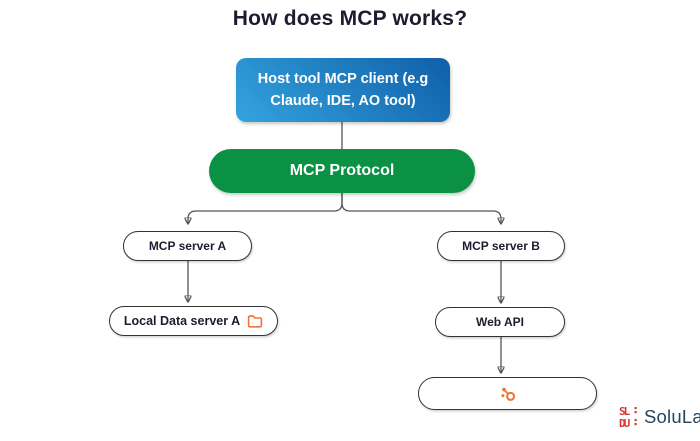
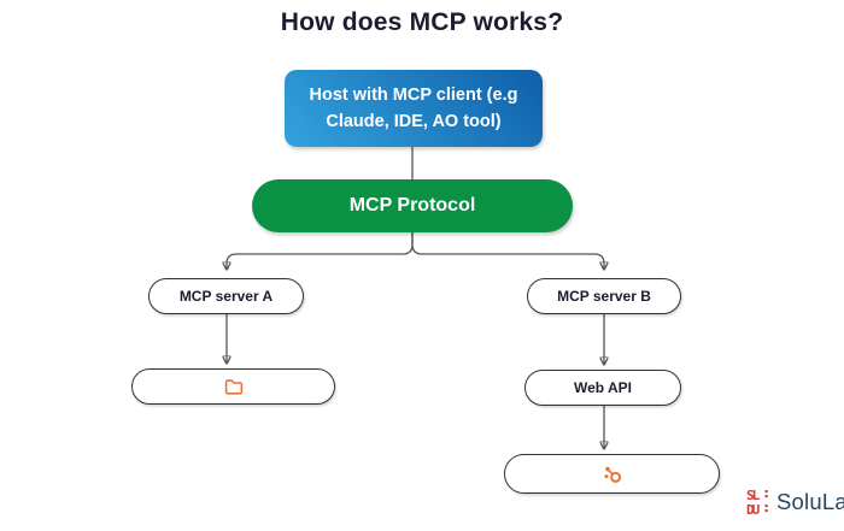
  How does MCP works?
- Host tool MCP client (e.g
+ Host with MCP client (e.g
  Claude, IDE, AO tool)
  MCP Protocol
  MCP server A
  MCP server B
- Local Data server A
  Web API
  SL
  DU
  SoluLa
